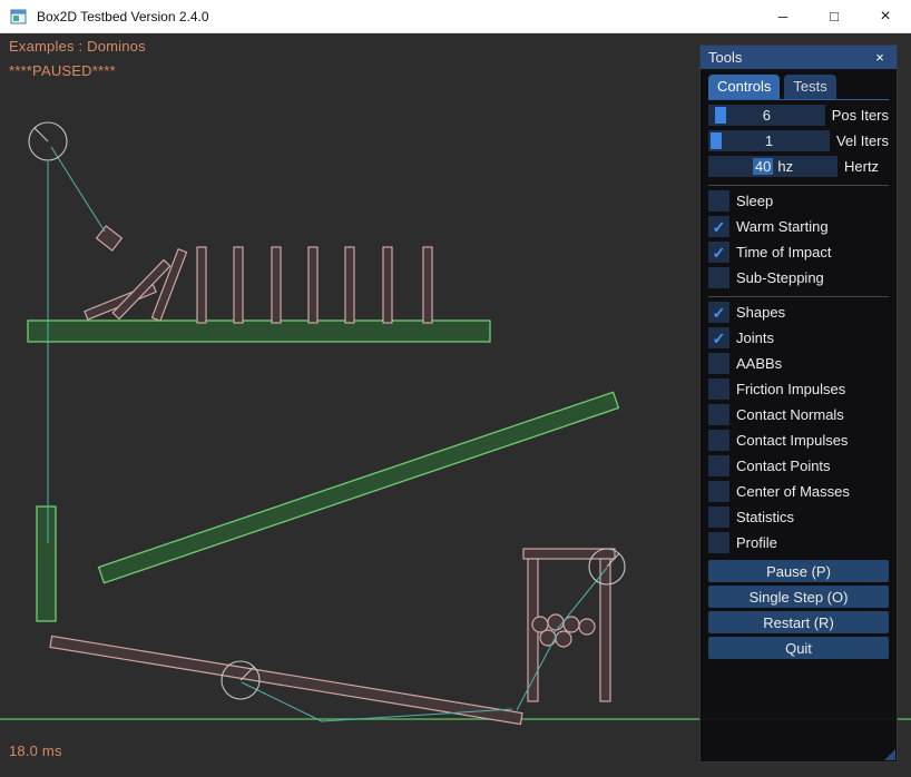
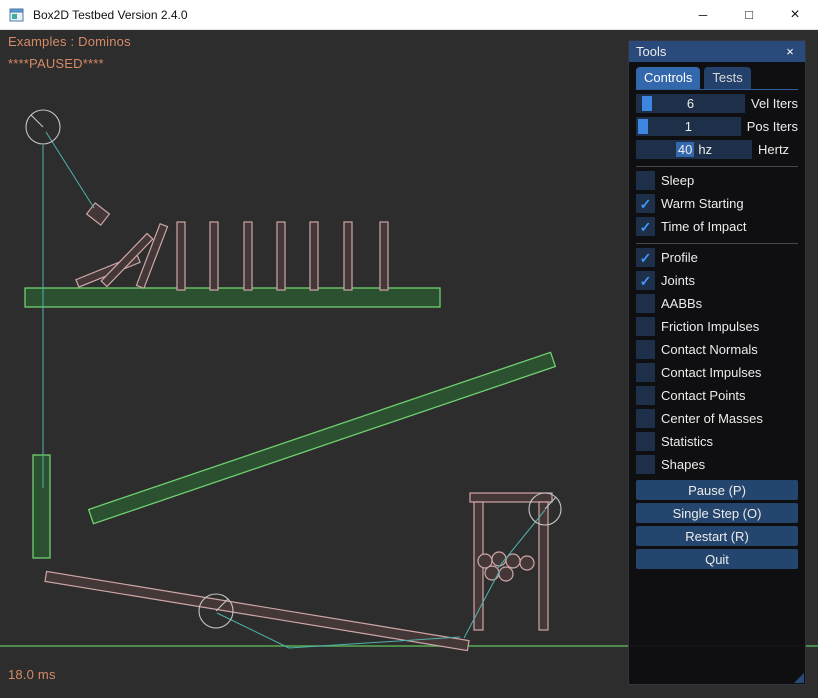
  Examples : Dominos
  ****PAUSED****
  18.0 ms
  Box2D Testbed Version 2.4.0
  ─
  □
  ×
  Tools
  ×
  Controls
  Tests
  6
- Pos Iters
+ Vel Iters
  1
- Vel Iters
+ Pos Iters
  40
  hz
  Hertz
  Sleep
  ✓
  Warm Starting
  ✓
  Time of Impact
- Sub-Stepping
  ✓
- Shapes
+ Profile
  ✓
  Joints
  AABBs
  Friction Impulses
  Contact Normals
  Contact Impulses
  Contact Points
  Center of Masses
  Statistics
- Profile
+ Shapes
  Pause (P)
  Single Step (O)
  Restart (R)
  Quit
